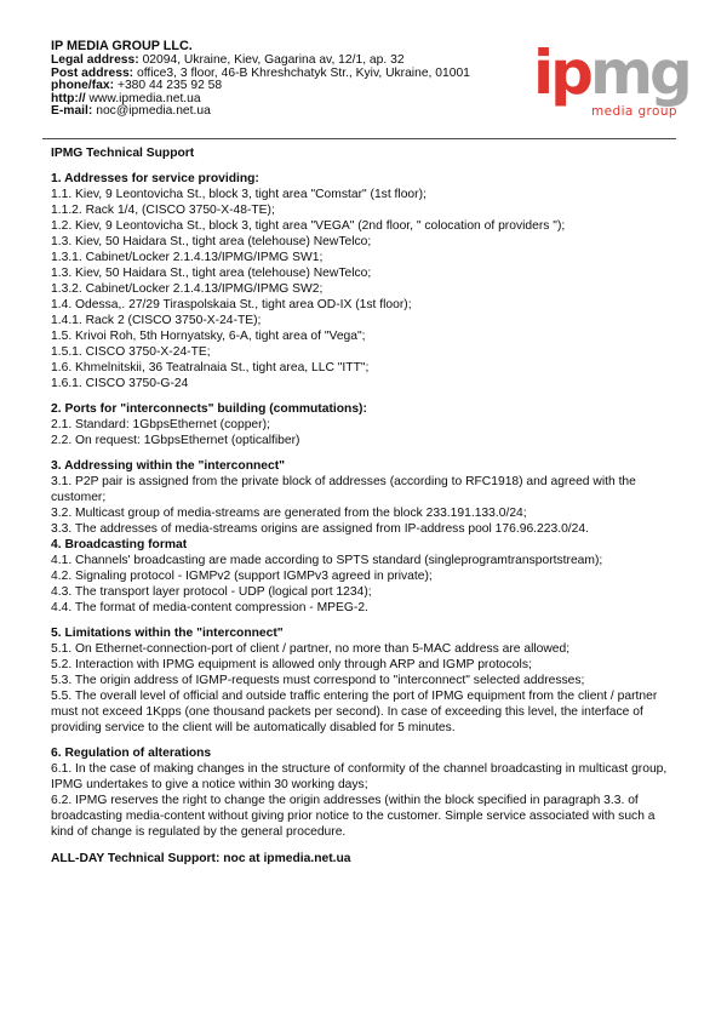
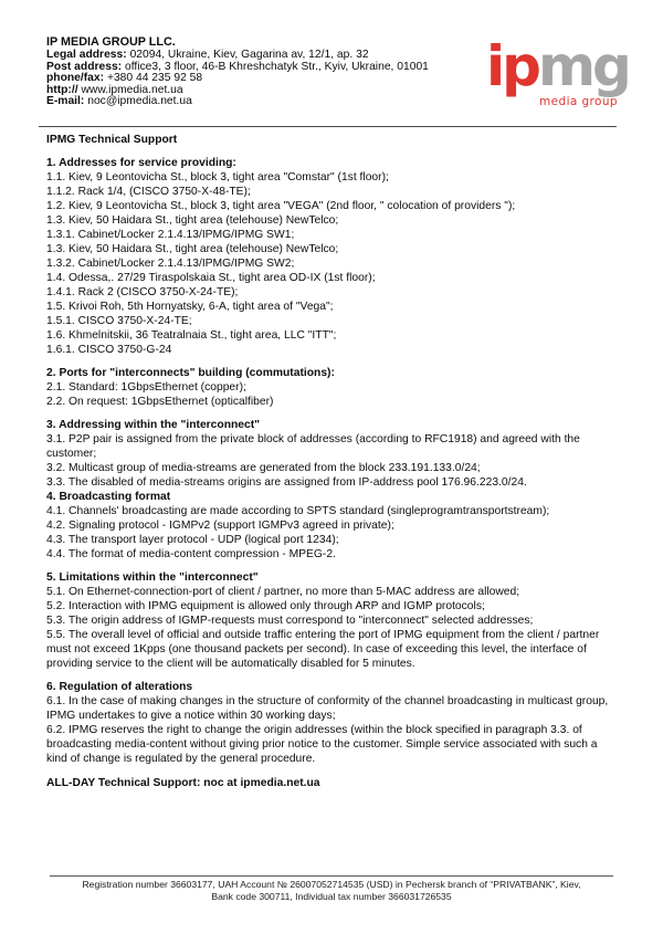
  IP MEDIA GROUP LLC.
  Legal address: 02094, Ukraine, Kiev, Gagarina av, 12/1, ap. 32
  Post address: office3, 3 floor, 46-B Khreshchatyk Str., Kyiv, Ukraine, 01001
  phone/fax: +380 44 235 92 58
  http:// www.ipmedia.net.ua
  E-mail: noc@ipmedia.net.ua
  IPMG Technical Support
  1. Addresses for service providing:
  1.1. Kiev, 9 Leontovicha St., block 3, tight area "Comstar" (1st floor);
  1.1.2. Rack 1/4, (CISCO 3750-X-48-TE);
  1.2. Kiev, 9 Leontovicha St., block 3, tight area "VEGA" (2nd floor, " colocation of providers ");
  1.3. Kiev, 50 Haidara St., tight area (telehouse) NewTelco;
  1.3.1. Cabinet/Locker 2.1.4.13/IPMG/IPMG SW1;
  1.3. Kiev, 50 Haidara St., tight area (telehouse) NewTelco;
  1.3.2. Cabinet/Locker 2.1.4.13/IPMG/IPMG SW2;
  1.4. Odessa,. 27/29 Tiraspolskaia St., tight area OD-IX (1st floor);
  1.4.1. Rack 2 (CISCO 3750-X-24-TE);
  1.5. Krivoi Roh, 5th Hornyatsky, 6-A, tight area of "Vega";
  1.5.1. CISCO 3750-X-24-TE;
  1.6. Khmelnitskii, 36 Teatralnaia St., tight area, LLC "ITT";
  1.6.1. CISCO 3750-G-24
  2. Ports for "interconnects" building (commutations):
  2.1. Standard: 1GbpsEthernet (copper);
  2.2. On request: 1GbpsEthernet (opticalfiber)
  3. Addressing within the "interconnect"
  3.1. P2P pair is assigned from the private block of addresses (according to RFC1918) and agreed with the customer;
  3.2. Multicast group of media-streams are generated from the block 233.191.133.0/24;
- 3.3. The addresses of media-streams origins are assigned from IP-address pool 176.96.223.0/24.
+ 3.3. The disabled of media-streams origins are assigned from IP-address pool 176.96.223.0/24.
  4. Broadcasting format
  4.1. Channels' broadcasting are made according to SPTS standard (singleprogramtransportstream);
  4.2. Signaling protocol - IGMPv2 (support IGMPv3 agreed in private);
  4.3. The transport layer protocol - UDP (logical port 1234);
  4.4. The format of media-content compression - MPEG-2.
  5. Limitations within the "interconnect"
  5.1. On Ethernet-connection-port of client / partner, no more than 5-MAC address are allowed;
  5.2. Interaction with IPMG equipment is allowed only through ARP and IGMP protocols;
  5.3. The origin address of IGMP-requests must correspond to "interconnect" selected addresses;
  5.5. The overall level of official and outside traffic entering the port of IPMG equipment from the client / partner must not exceed 1Kpps (one thousand packets per second). In case of exceeding this level, the interface of providing service to the client will be automatically disabled for 5 minutes.
  6. Regulation of alterations
  6.1. In the case of making changes in the structure of conformity of the channel broadcasting in multicast group, IPMG undertakes to give a notice within 30 working days;
  6.2. IPMG reserves the right to change the origin addresses (within the block specified in paragraph 3.3. of broadcasting media-content without giving prior notice to the customer. Simple service associated with such a kind of change is regulated by the general procedure.
  ALL-DAY Technical Support: noc at ipmedia.net.ua
  ipmg
  media group
+ Registration number 36603177, UAH Account № 26007052714535 (USD) in Pechersk branch of “PRIVATBANK”, Kiev,
+ Bank code 300711, Individual tax number 366031726535
